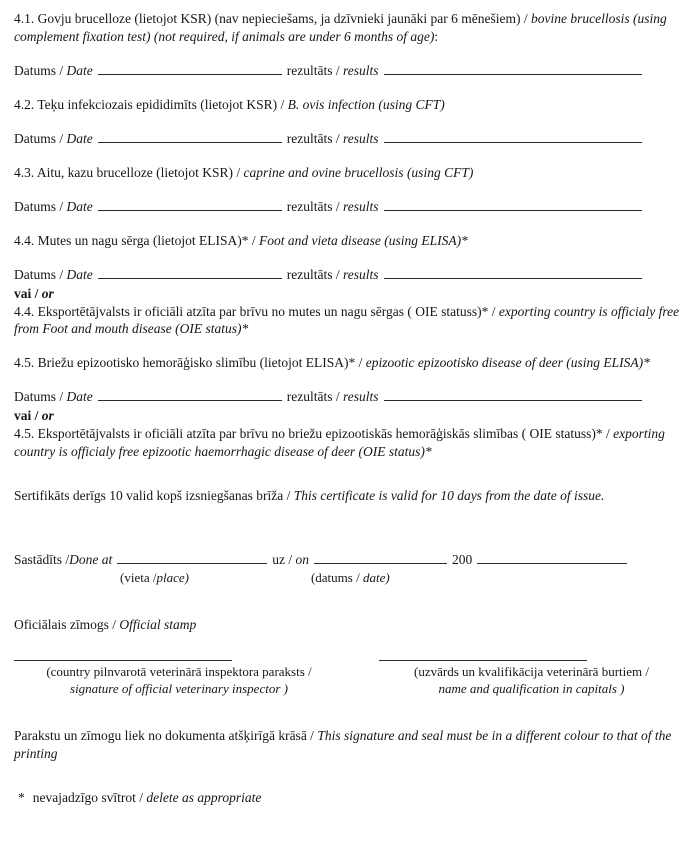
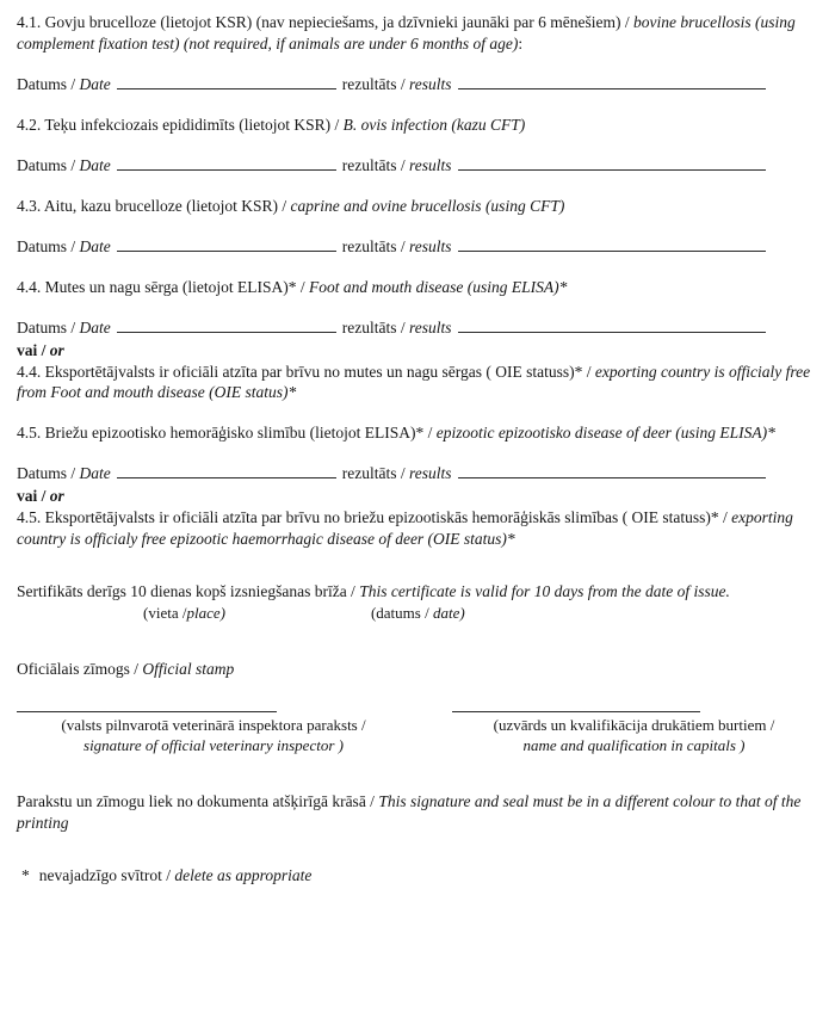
  4.1. Govju brucelloze (lietojot KSR) (nav nepieciešams, ja dzīvnieki jaunāki par 6 mēnešiem) / bovine brucellosis (using complement fixation test) (not required, if animals are under 6 months of age):
  Datums / Date rezultāts / results
- 4.2. Teķu infekciozais epididimīts (lietojot KSR) / B. ovis infection (using CFT)
+ 4.2. Teķu infekciozais epididimīts (lietojot KSR) / B. ovis infection (kazu CFT)
  Datums / Date rezultāts / results
  4.3. Aitu, kazu brucelloze (lietojot KSR) / caprine and ovine brucellosis (using CFT)
  Datums / Date rezultāts / results
- 4.4. Mutes un nagu sērga (lietojot ELISA)* / Foot and vieta disease (using ELISA)*
+ 4.4. Mutes un nagu sērga (lietojot ELISA)* / Foot and mouth disease (using ELISA)*
  Datums / Date rezultāts / results
  vai / or
  4.4. Eksportētājvalsts ir oficiāli atzīta par brīvu no mutes un nagu sērgas ( OIE statuss)* / exporting country is officialy free from Foot and mouth disease (OIE status)*
  4.5. Briežu epizootisko hemorāģisko slimību (lietojot ELISA)* / epizootic epizootisko disease of deer (using ELISA)*
  Datums / Date rezultāts / results
  vai / or
  4.5. Eksportētājvalsts ir oficiāli atzīta par brīvu no briežu epizootiskās hemorāģiskās slimības ( OIE statuss)* / exporting country is officialy free epizootic haemorrhagic disease of deer (OIE status)*
- Sertifikāts derīgs 10 valid kopš izsniegšanas brīža / This certificate is valid for 10 days from the date of issue.
+ Sertifikāts derīgs 10 dienas kopš izsniegšanas brīža / This certificate is valid for 10 days from the date of issue.
- Sastādīts /Done at uz / on 200
  (vieta /place)
  (datums / date)
  Oficiālais zīmogs / Official stamp
- (country pilnvarotā veterinārā inspektora paraksts /
+ (valsts pilnvarotā veterinārā inspektora paraksts /
  signature of official veterinary inspector )
- (uzvārds un kvalifikācija veterinārā burtiem /
+ (uzvārds un kvalifikācija drukātiem burtiem /
  name and qualification in capitals )
  Parakstu un zīmogu liek no dokumenta atšķirīgā krāsā / This signature and seal must be in a different colour to that of the printing
  * nevajadzīgo svītrot / delete as appropriate
